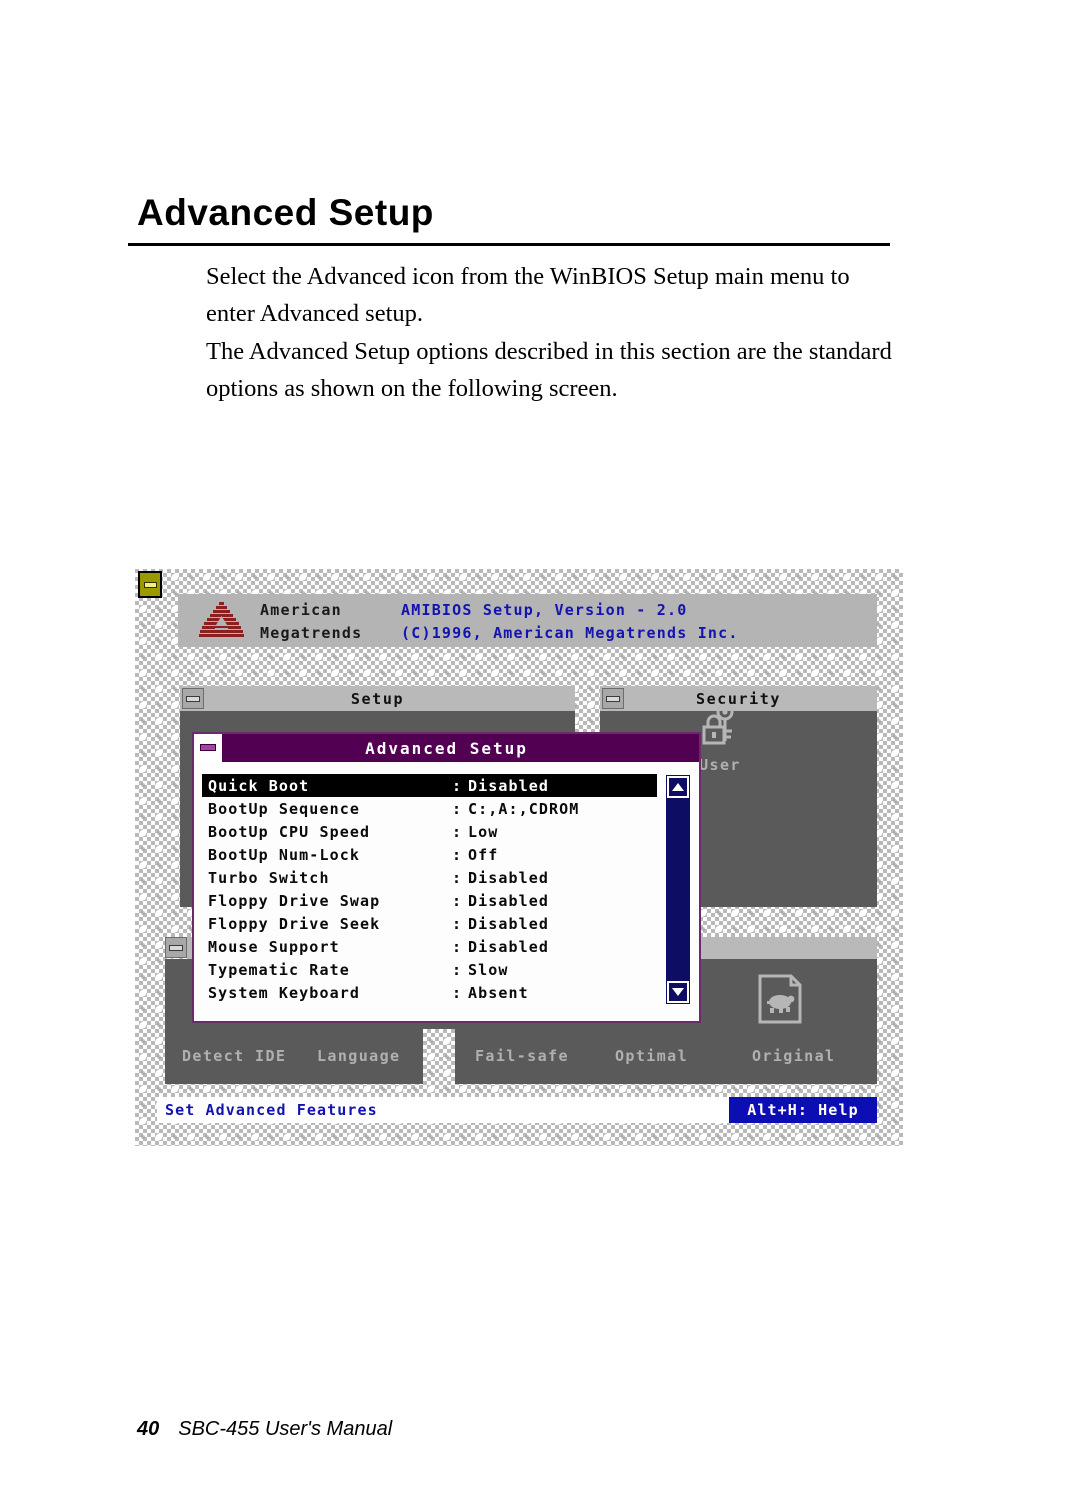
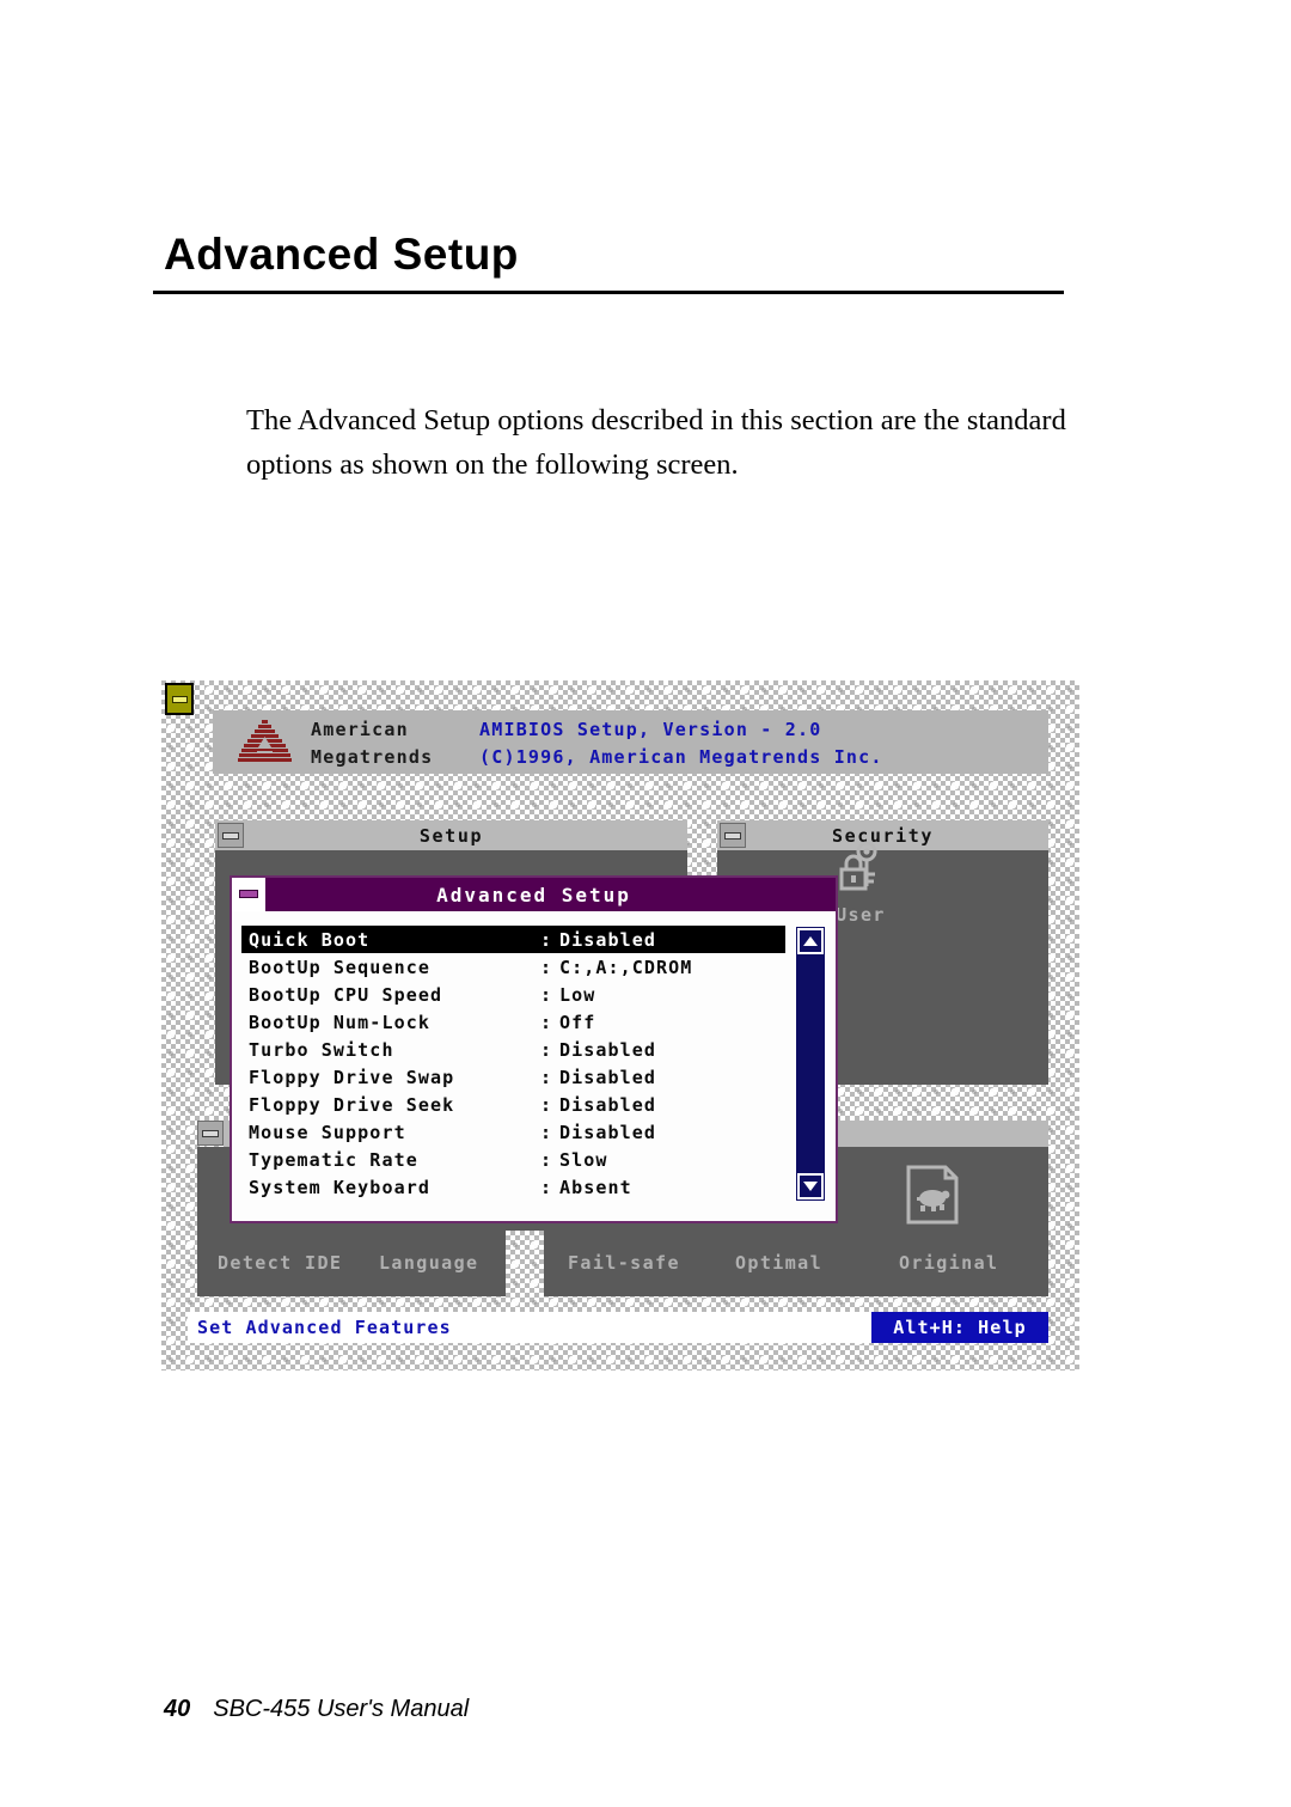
  Advanced Setup
- Select the Advanced icon from the WinBIOS Setup main menu to enter Advanced setup.
  The Advanced Setup options described in this section are the standard options as shown on the following screen.
  American
  Megatrends
  AMIBIOS Setup, Version - 2.0
  (C)1996, American Megatrends Inc.
  Setup
  Security
  User
  Detect IDE
  Language
  Fail-safe
  Optimal
  Original
  Advanced Setup
  Quick Boot
  :
  Disabled
  BootUp Sequence
  :
  C:,A:,CDROM
  BootUp CPU Speed
  :
  Low
  BootUp Num-Lock
  :
  Off
  Turbo Switch
  :
  Disabled
  Floppy Drive Swap
  :
  Disabled
  Floppy Drive Seek
  :
  Disabled
  Mouse Support
  :
  Disabled
  Typematic Rate
  :
  Slow
  System Keyboard
  :
  Absent
  Set Advanced Features
  Alt+H: Help
  40 SBC-455 User's Manual
